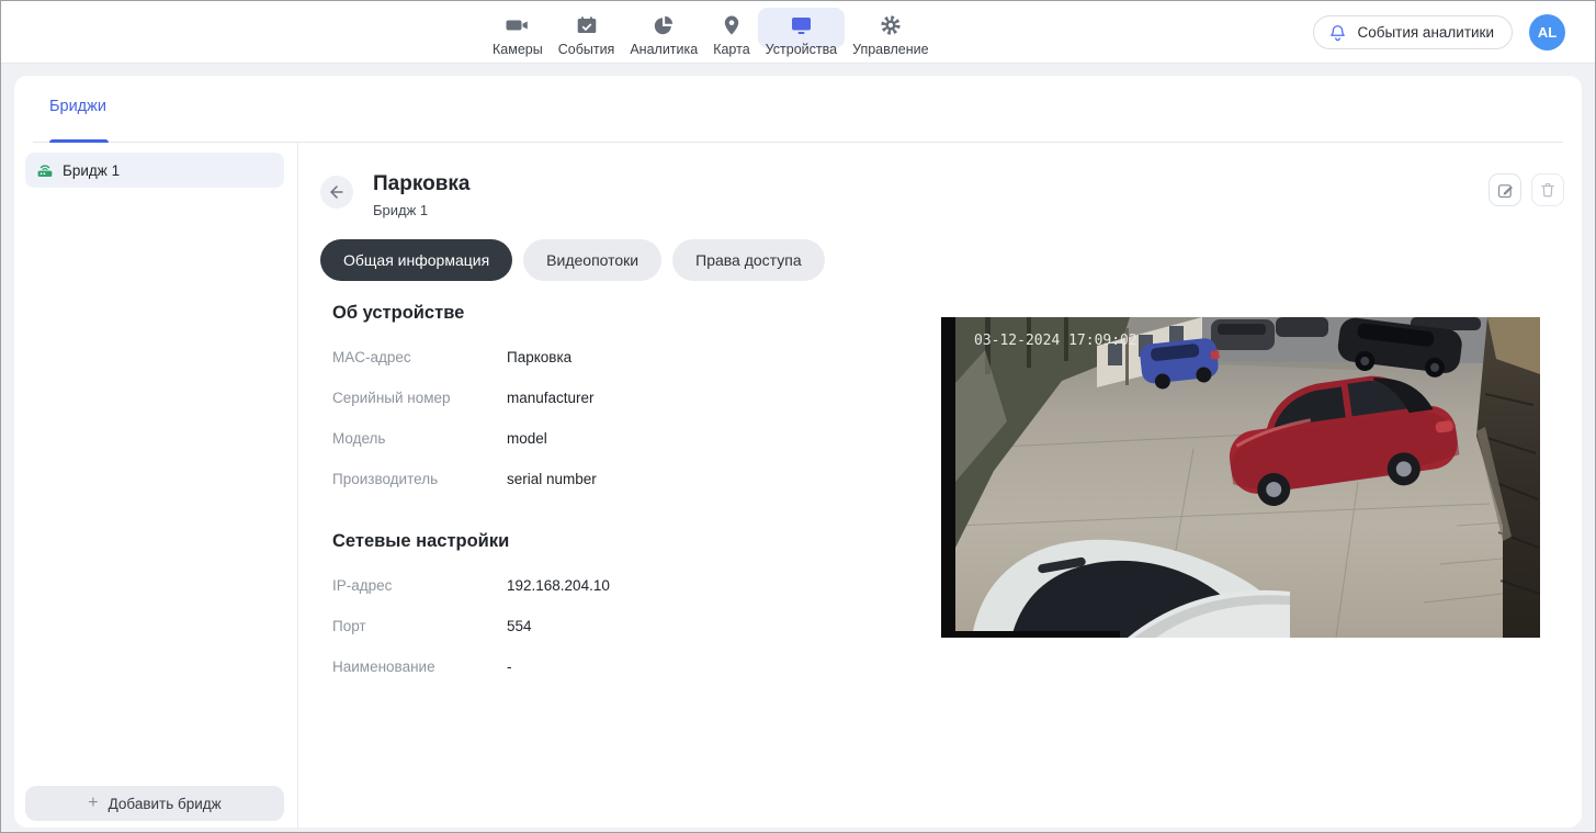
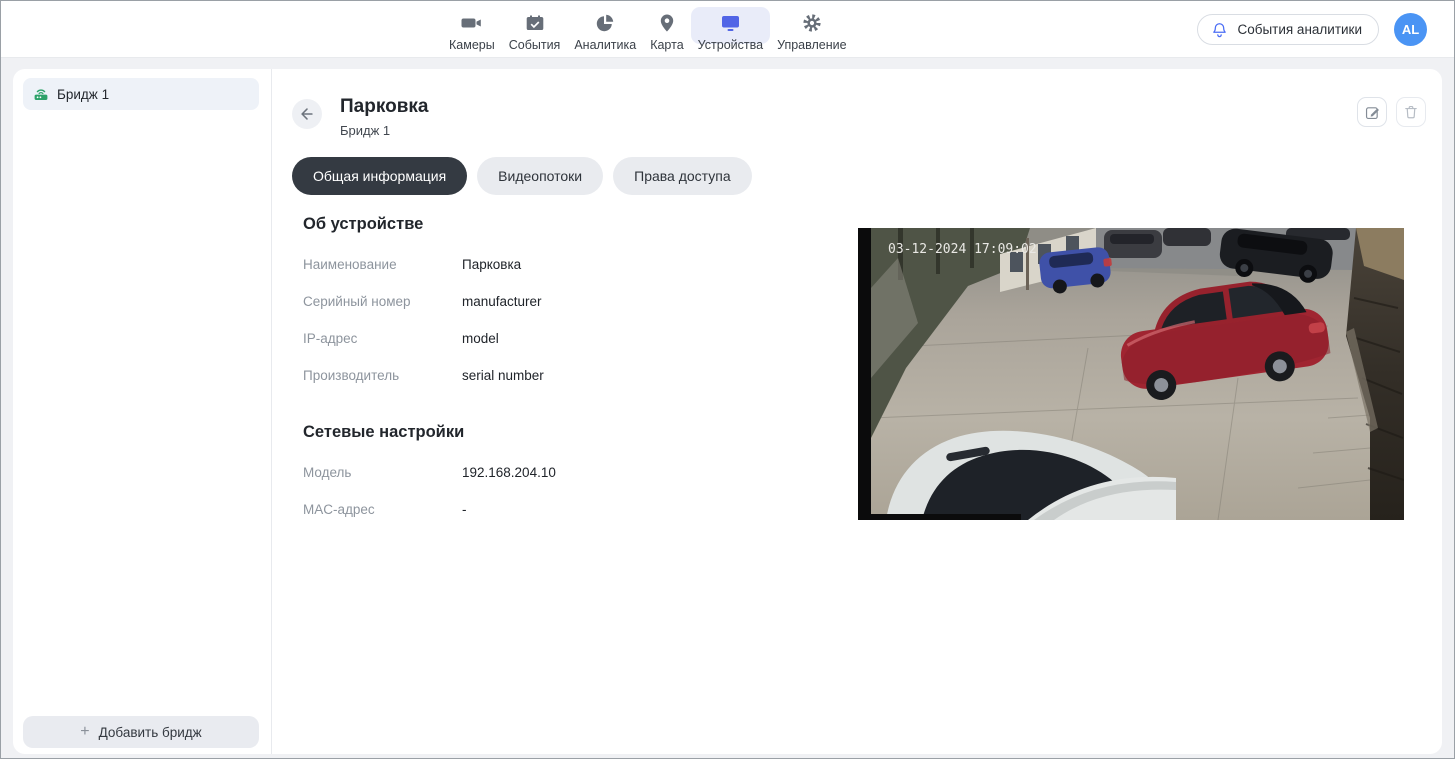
  Камеры
  События
  Аналитика
  Карта
  Устройства
  Управление
  События аналитики
  AL
- Бриджи
  Бридж 1
  +
  Добавить бридж
  Парковка
  Бридж 1
  Общая информация
  Видеопотоки
  Права доступа
  Об устройстве
- MAC-адрес
+ Наименование
  Парковка
  Серийный номер
  manufacturer
- Модель
+ IP-адрес
  model
  Производитель
  serial number
  Сетевые настройки
- IP-адрес
+ Модель
  192.168.204.10
- Порт
- 554
- Наименование
+ MAC-адрес
  -
  03-12-2024 17:09:02
